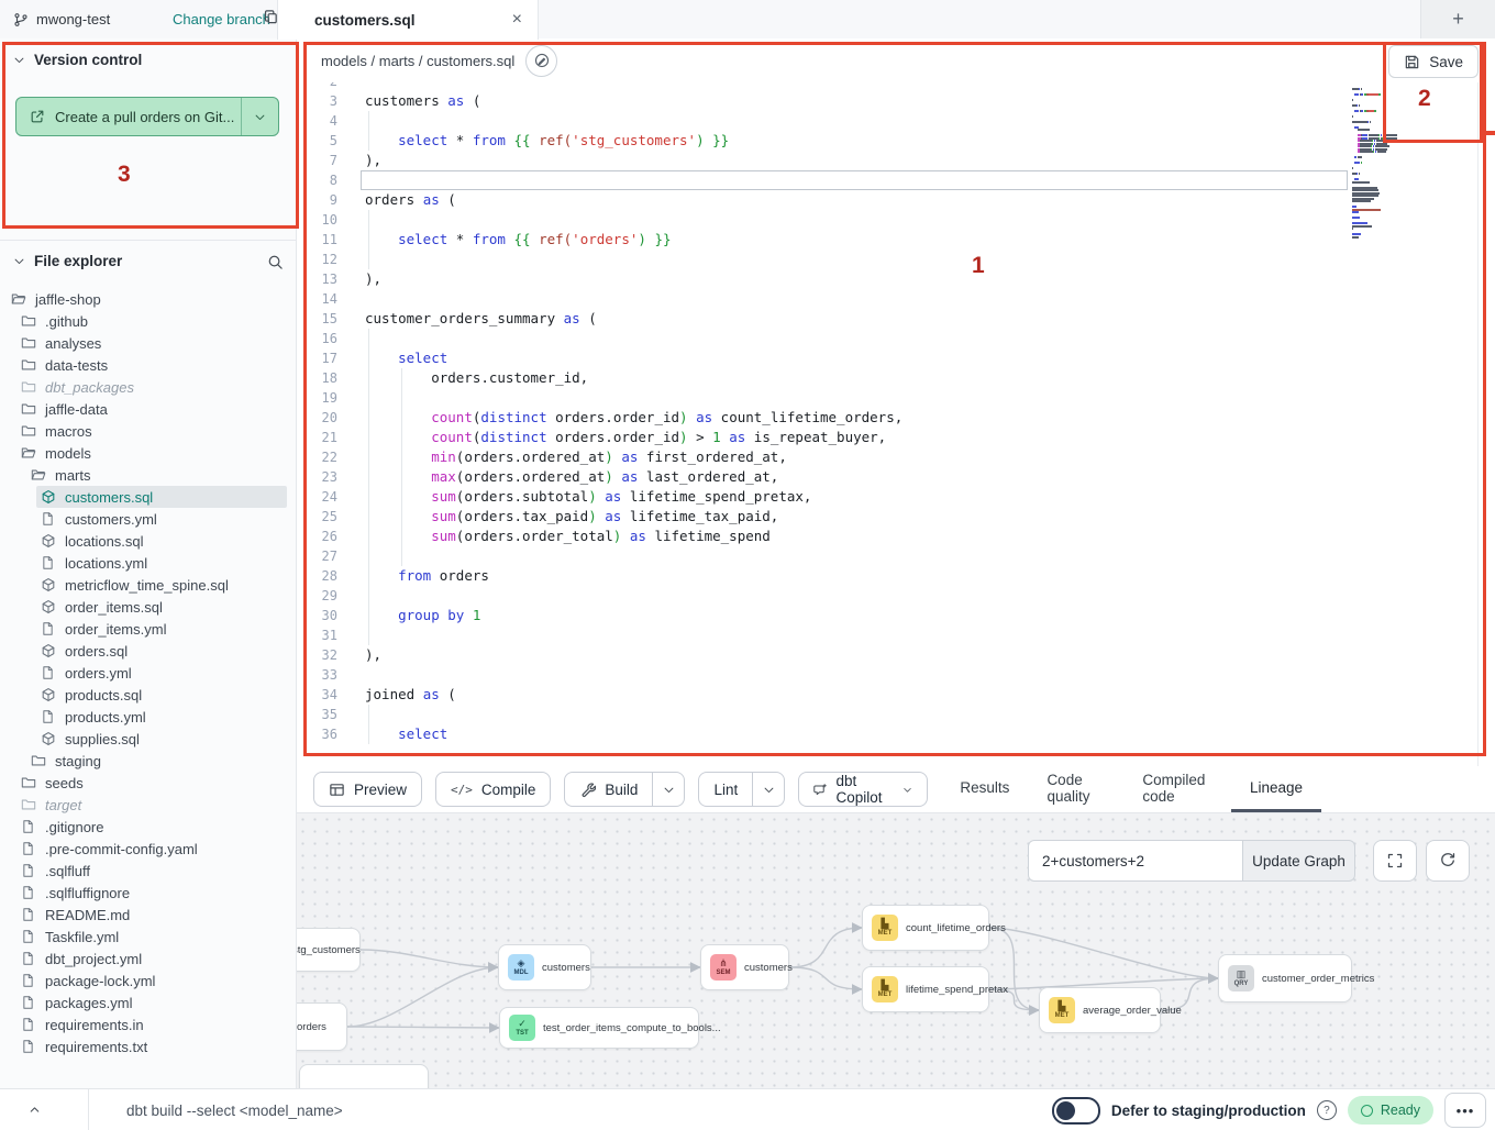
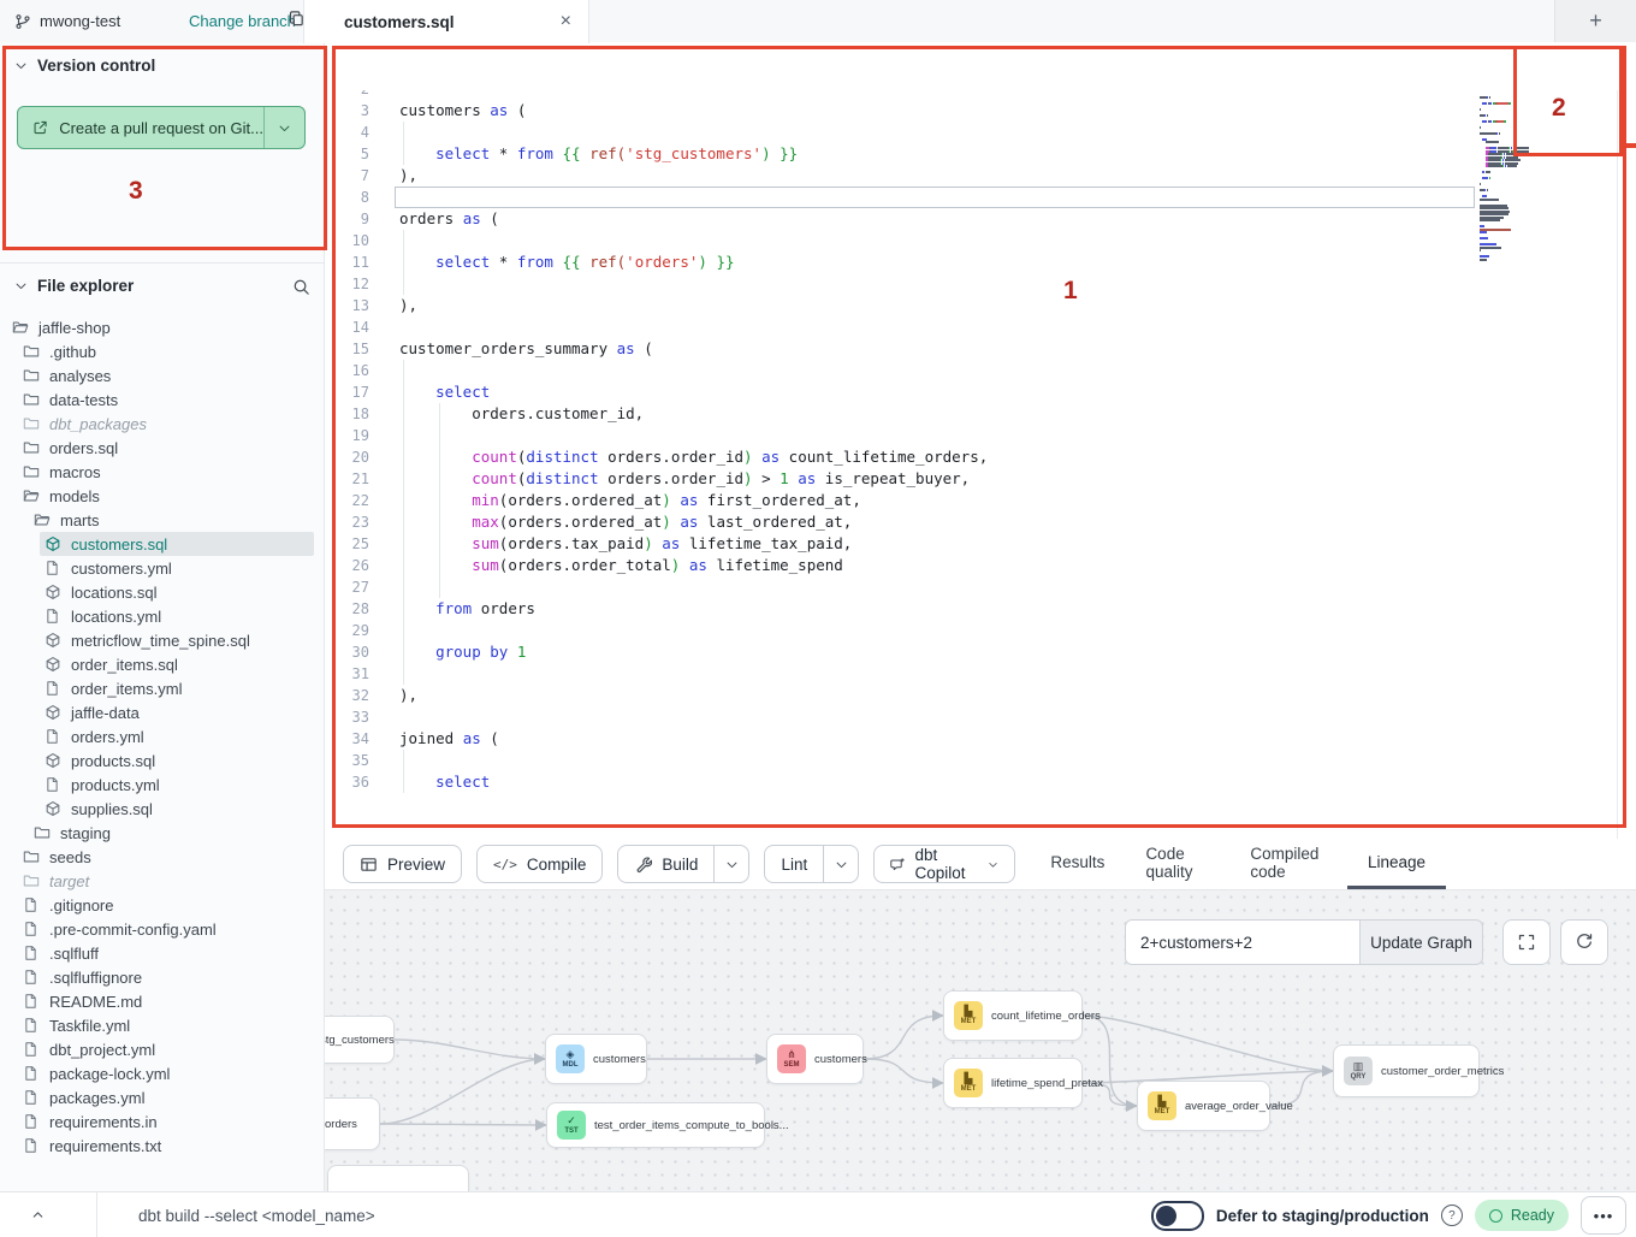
  mwong-test
  Change branch
  customers.sql
  ×
  +
  Version control
- Create a pull orders on Git...
+ Create a pull request on Git...
  File explorer
  jaffle-shop
  .github
  analyses
  data-tests
  dbt_packages
- jaffle-data
+ orders.sql
  macros
  models
  marts
  customers.sql
  customers.yml
  locations.sql
  locations.yml
  metricflow_time_spine.sql
  order_items.sql
  order_items.yml
- orders.sql
+ jaffle-data
  orders.yml
  products.sql
  products.yml
  supplies.sql
  staging
  seeds
  target
  .gitignore
  .pre-commit-config.yaml
  .sqlfluff
  .sqlfluffignore
  README.md
  Taskfile.yml
  dbt_project.yml
  package-lock.yml
  packages.yml
  requirements.in
  requirements.txt
- models / marts / customers.sql
- Save
  3
  customers as (
  4
  5
  select * from {{ ref('stg_customers') }}
  7
  ),
  8
  9
  orders as (
  10
  11
  select * from {{ ref('orders') }}
  12
  13
  ),
  14
  15
  customer_orders_summary as (
  16
  17
  select
  18
  orders.customer_id,
  19
  20
  count(distinct orders.order_id) as count_lifetime_orders,
  21
  count(distinct orders.order_id) > 1 as is_repeat_buyer,
  22
  min(orders.ordered_at) as first_ordered_at,
  23
  max(orders.ordered_at) as last_ordered_at,
- 24
- sum(orders.subtotal) as lifetime_spend_pretax,
  25
  sum(orders.tax_paid) as lifetime_tax_paid,
  26
  sum(orders.order_total) as lifetime_spend
  27
  28
  from orders
  29
  30
  group by 1
  31
  32
  ),
  33
  34
  joined as (
  35
  36
  select
  Preview
  </>
  Compile
  Build
  Lint
  dbt Copilot
  Results
  Code quality
  Compiled code
  Lineage
  tg_customers
  orders
  ◈
  customers
  ✓
  test_order_items_compute_to_bools...
  ⋔
  customers
  ▙
  count_lifetime_orders
  ▙
  lifetime_spend_pretax
  ▙
  average_order_value
  ▥
  customer_order_metrics
  2+customers+2
  Update Graph
  dbt build --select <model_name>
  Defer to staging/production
  ?
  Ready
  •••
  1
  2
  3
